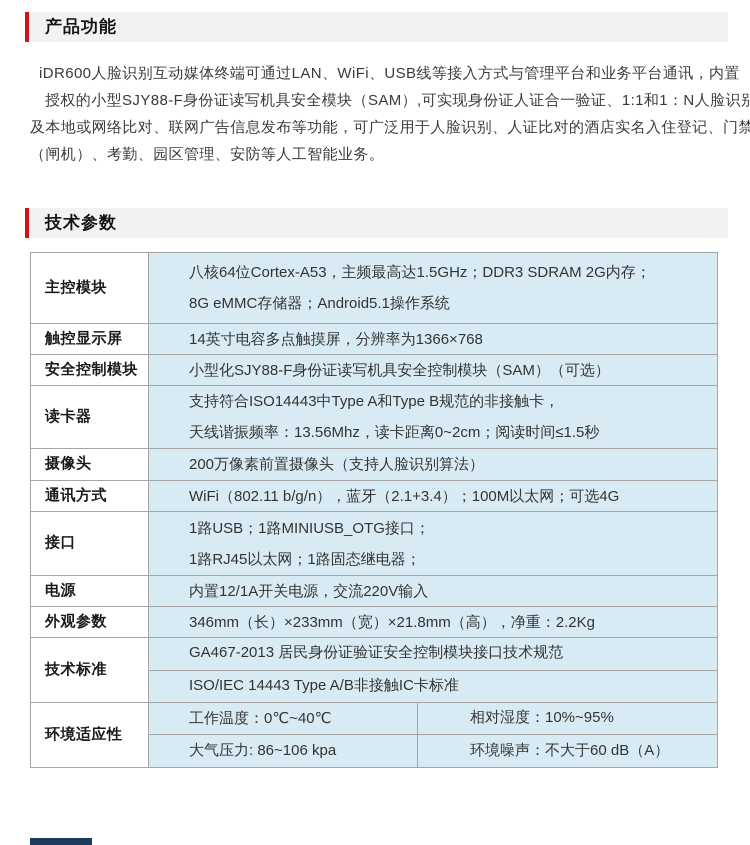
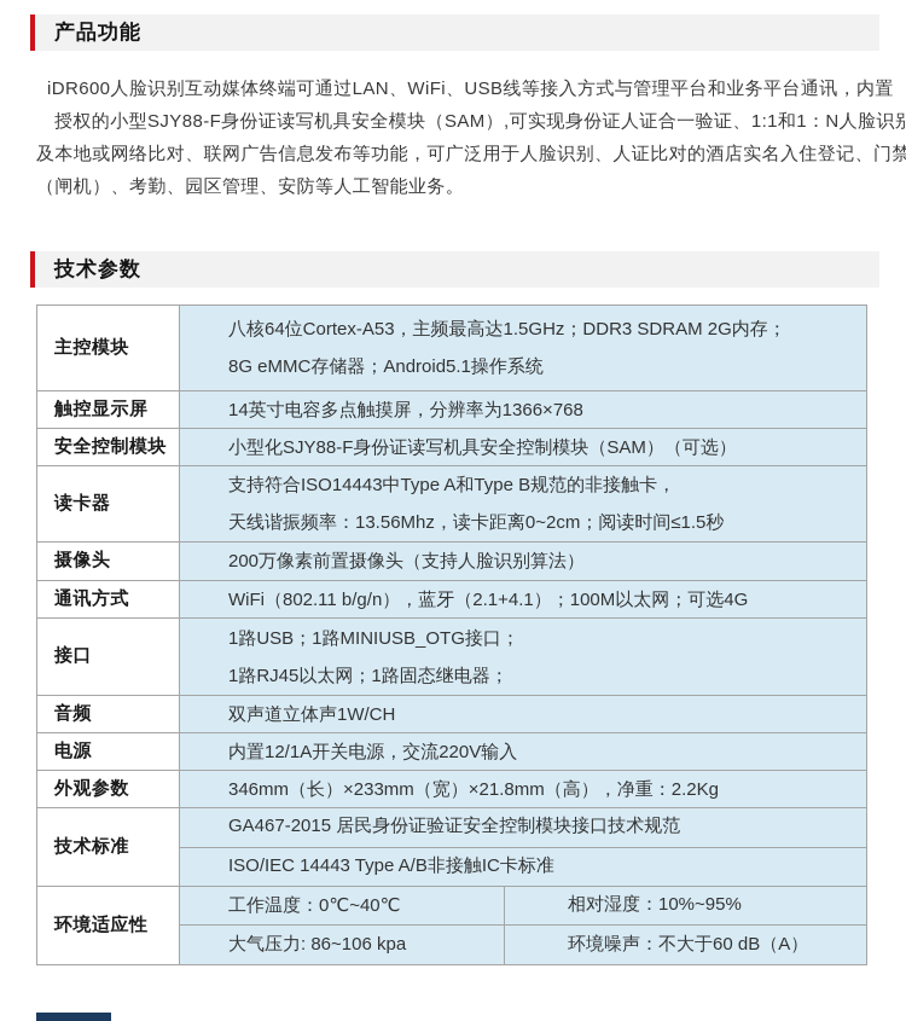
  产品功能
  iDR600人脸识别互动媒体终端可通过LAN、WiFi、USB线等接入方式与管理平台和业务平台通讯，内置
  授权的小型SJY88-F身份证读写机具安全模块（SAM）,可实现身份证人证合一验证、1:1和1：N人脸识别
  及本地或网络比对、联网广告信息发布等功能，可广泛用于人脸识别、人证比对的酒店实名入住登记、门禁
  （闸机）、考勤、园区管理、安防等人工智能业务。
  技术参数
  主控模块
  八核64位Cortex-A53，主频最高达1.5GHz；DDR3 SDRAM 2G内存；
  8G eMMC存储器；Android5.1操作系统
  触控显示屏
  14英寸电容多点触摸屏，分辨率为1366×768
  安全控制模块
  小型化SJY88-F身份证读写机具安全控制模块（SAM）（可选）
  读卡器
  支持符合ISO14443中Type A和Type B规范的非接触卡，
  天线谐振频率：13.56Mhz，读卡距离0~2cm；阅读时间≤1.5秒
  摄像头
  200万像素前置摄像头（支持人脸识别算法）
  通讯方式
- WiFi（802.11 b/g/n），蓝牙（2.1+3.4）；100M以太网；可选4G
+ WiFi（802.11 b/g/n），蓝牙（2.1+4.1）；100M以太网；可选4G
  接口
  1路USB；1路MINIUSB_OTG接口；
  1路RJ45以太网；1路固态继电器；
+ 音频
+ 双声道立体声1W/CH
  电源
  内置12/1A开关电源，交流220V输入
  外观参数
  346mm（长）×233mm（宽）×21.8mm（高），净重：2.2Kg
  技术标准
- GA467-2013 居民身份证验证安全控制模块接口技术规范
+ GA467-2015 居民身份证验证安全控制模块接口技术规范
  ISO/IEC 14443 Type A/B非接触IC卡标准
  环境适应性
  工作温度：0℃~40℃
  相对湿度：10%~95%
  大气压力: 86~106 kpa
  环境噪声：不大于60 dB（A）
